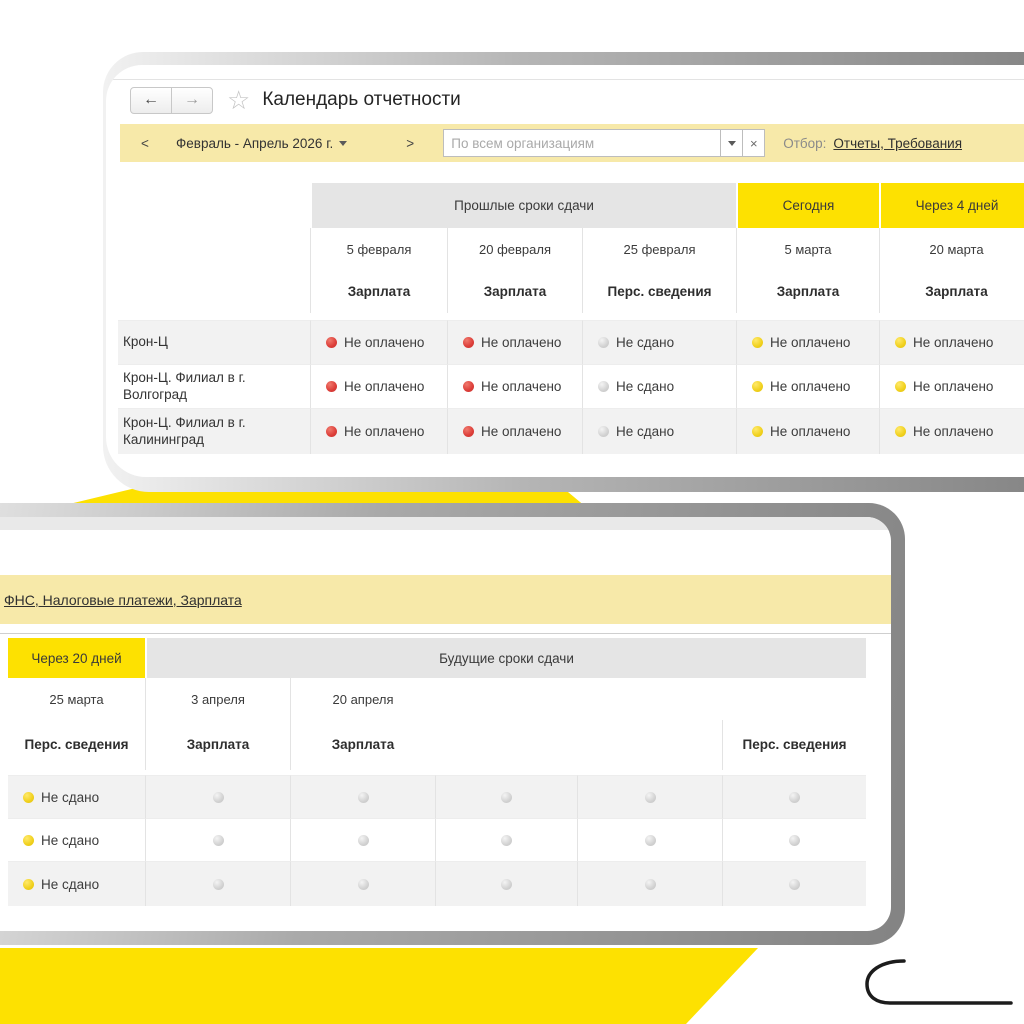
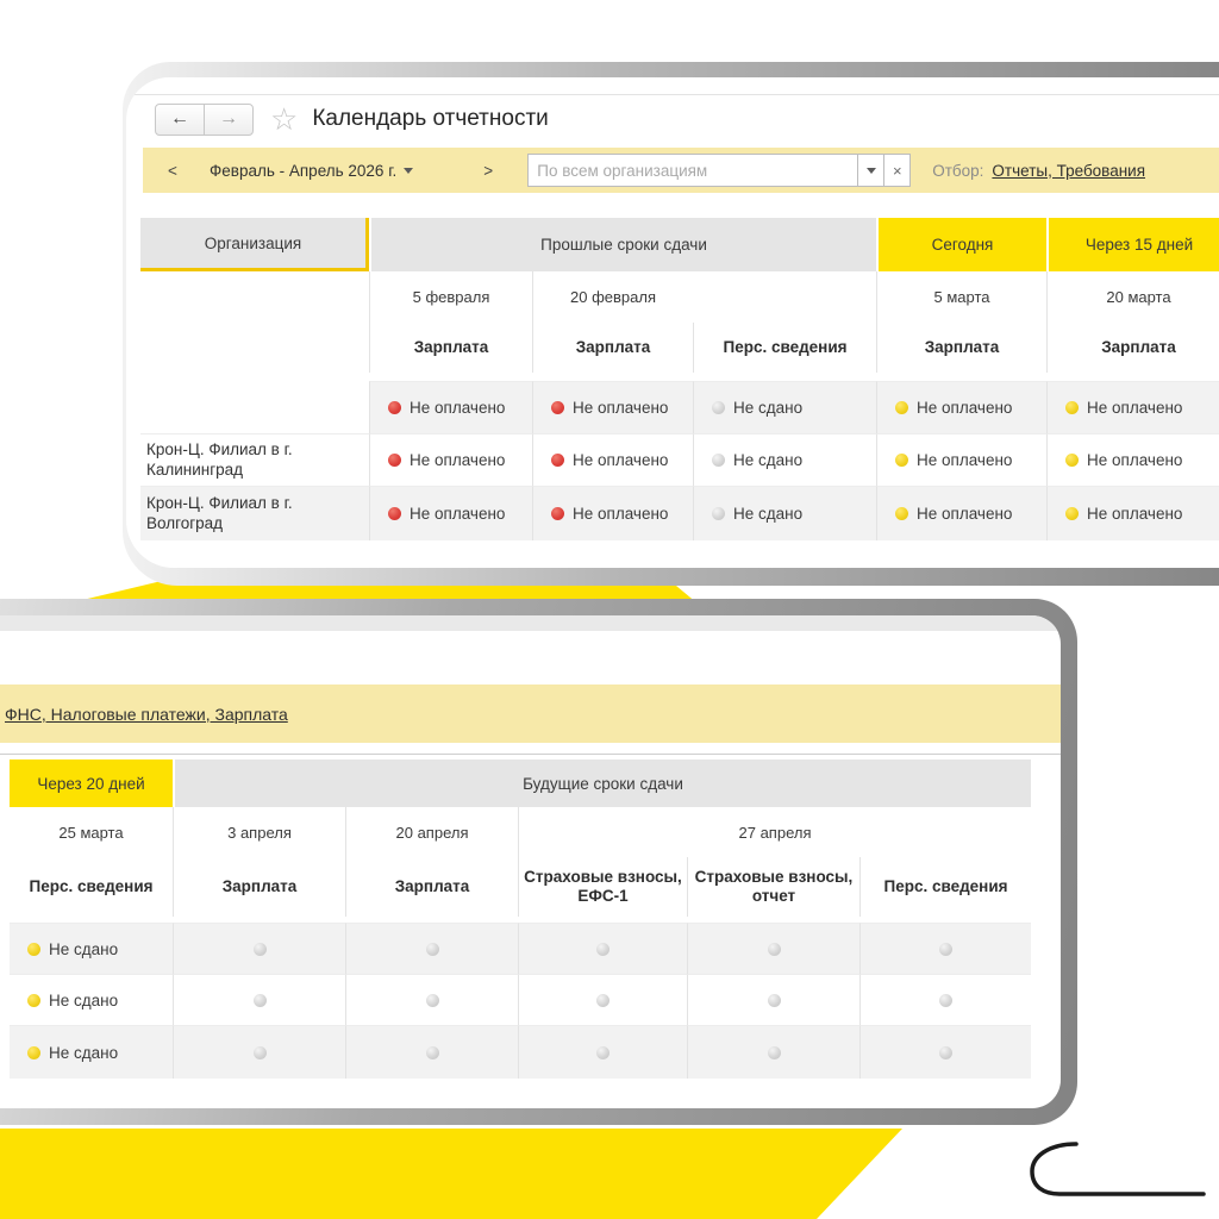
  ←
  →
  ☆
  Календарь отчетности
  <
  Февраль - Апрель 2026 г.
  >
  По всем организациям
  ×
  Отбор:
  Отчеты, Требования
+ Организация
  Прошлые сроки сдачи
  Сегодня
- Через 4 дней
+ Через 15 дней
  5 февраля
  20 февраля
- 25 февраля
  5 марта
  20 марта
  Зарплата
  Зарплата
  Перс. сведения
  Зарплата
  Зарплата
- Крон-Ц
  Не оплачено
  Не оплачено
  Не сдано
  Не оплачено
  Не оплачено
- Крон-Ц. Филиал в г. Волгоград
+ Крон-Ц. Филиал в г. Калининград
  Не оплачено
  Не оплачено
  Не сдано
  Не оплачено
  Не оплачено
- Крон-Ц. Филиал в г. Калининград
+ Крон-Ц. Филиал в г. Волгоград
  Не оплачено
  Не оплачено
  Не сдано
  Не оплачено
  Не оплачено
  ФНС, Налоговые платежи, Зарплата
  Через 20 дней
  Будущие сроки сдачи
  25 марта
  3 апреля
  20 апреля
+ 27 апреля
  Перс. сведения
  Зарплата
  Зарплата
+ Страховые взносы, ЕФС-1
+ Страховые взносы, отчет
  Перс. сведения
  Не сдано
  Не сдано
  Не сдано
